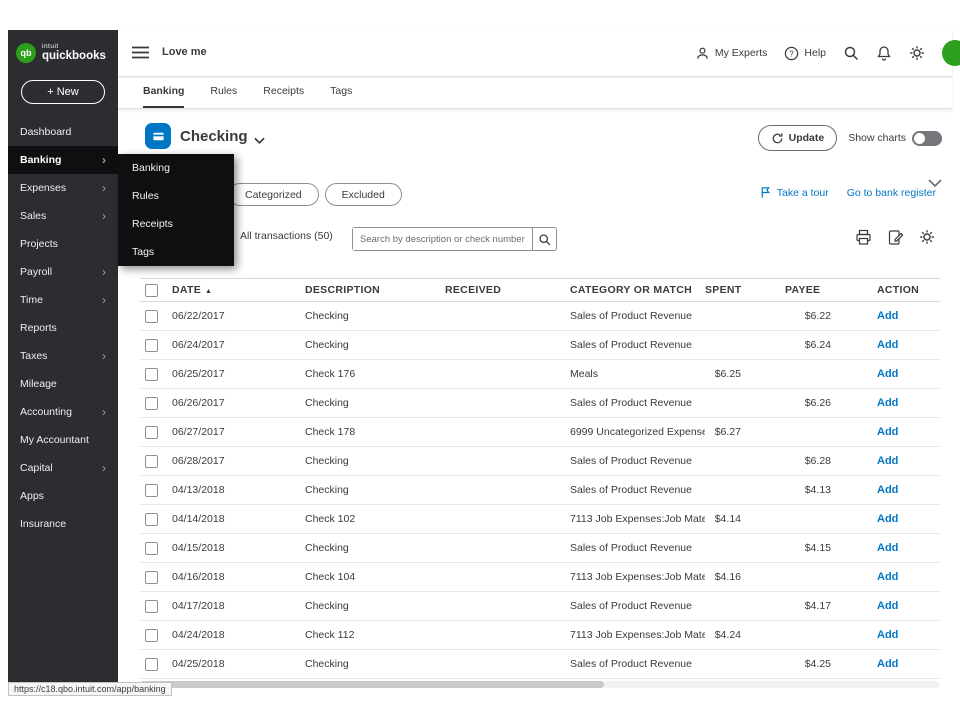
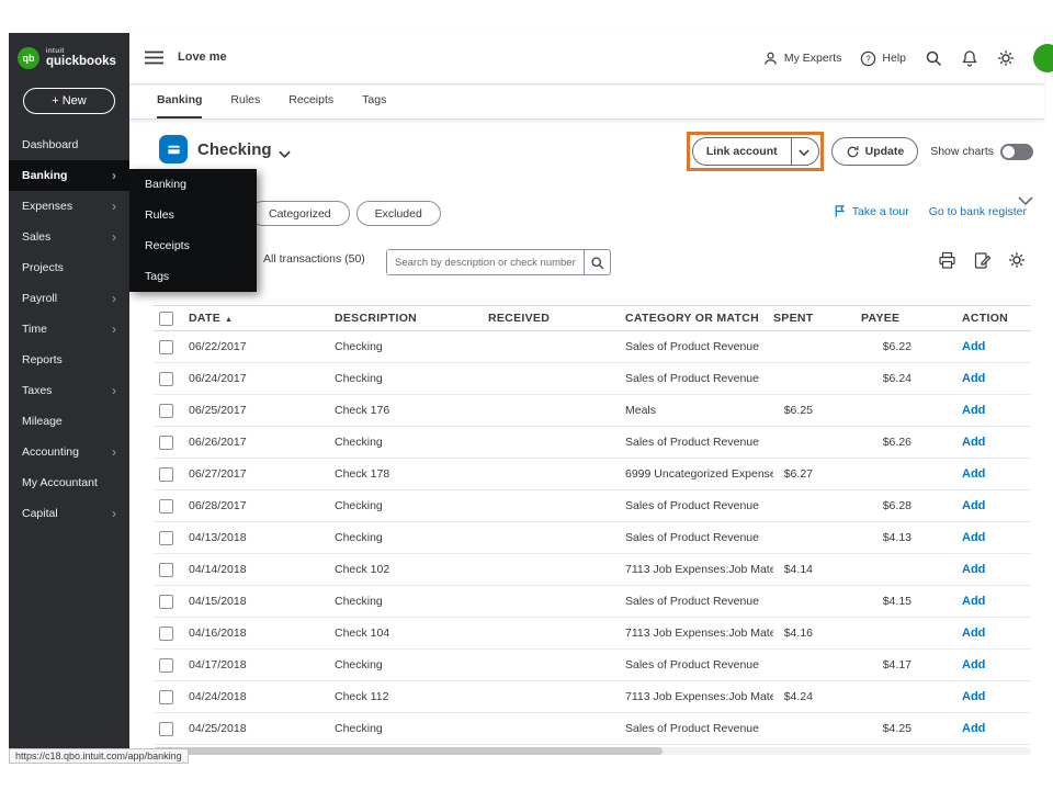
  qb
  quickbooks
  + New
  Dashboard
  Banking
  ›
  Expenses
  ›
  Sales
  ›
  Projects
  Payroll
  ›
  Time
  ›
  Reports
  Taxes
  ›
  Mileage
  Accounting
  ›
  My Accountant
  Capital
  ›
- Apps
- Insurance
  Banking
  Rules
  Receipts
  Tags
  Love me
  My Experts
  ?
  Help
  Banking
  Rules
  Receipts
  Tags
  Checking
+ Link account
  Update
  Show charts
  Categorized
  Excluded
  Take a tour
  Go to bank register
  All transactions (50)
  Search by description or check number
  DATE
  DESCRIPTION
  RECEIVED
  CATEGORY OR MATCH
  SPENT
  PAYEE
  ACTION
  06/22/2017
  Checking
  Sales of Product Revenue
  $6.22
  Add
  06/24/2017
  Checking
  Sales of Product Revenue
  $6.24
  Add
  06/25/2017
  Check 176
  Meals
  $6.25
  Add
  06/26/2017
  Checking
  Sales of Product Revenue
  $6.26
  Add
  06/27/2017
  Check 178
  6999 Uncategorized Expense
  $6.27
  Add
  06/28/2017
  Checking
  Sales of Product Revenue
  $6.28
  Add
  04/13/2018
  Checking
  Sales of Product Revenue
  $4.13
  Add
  04/14/2018
  Check 102
  7113 Job Expenses:Job Mate
  $4.14
  Add
  04/15/2018
  Checking
  Sales of Product Revenue
  $4.15
  Add
  04/16/2018
  Check 104
  7113 Job Expenses:Job Mate
  $4.16
  Add
  04/17/2018
  Checking
  Sales of Product Revenue
  $4.17
  Add
  04/24/2018
  Check 112
  7113 Job Expenses:Job Mate
  $4.24
  Add
  04/25/2018
  Checking
  Sales of Product Revenue
  $4.25
  Add
  https://c18.qbo.intuit.com/app/banking
